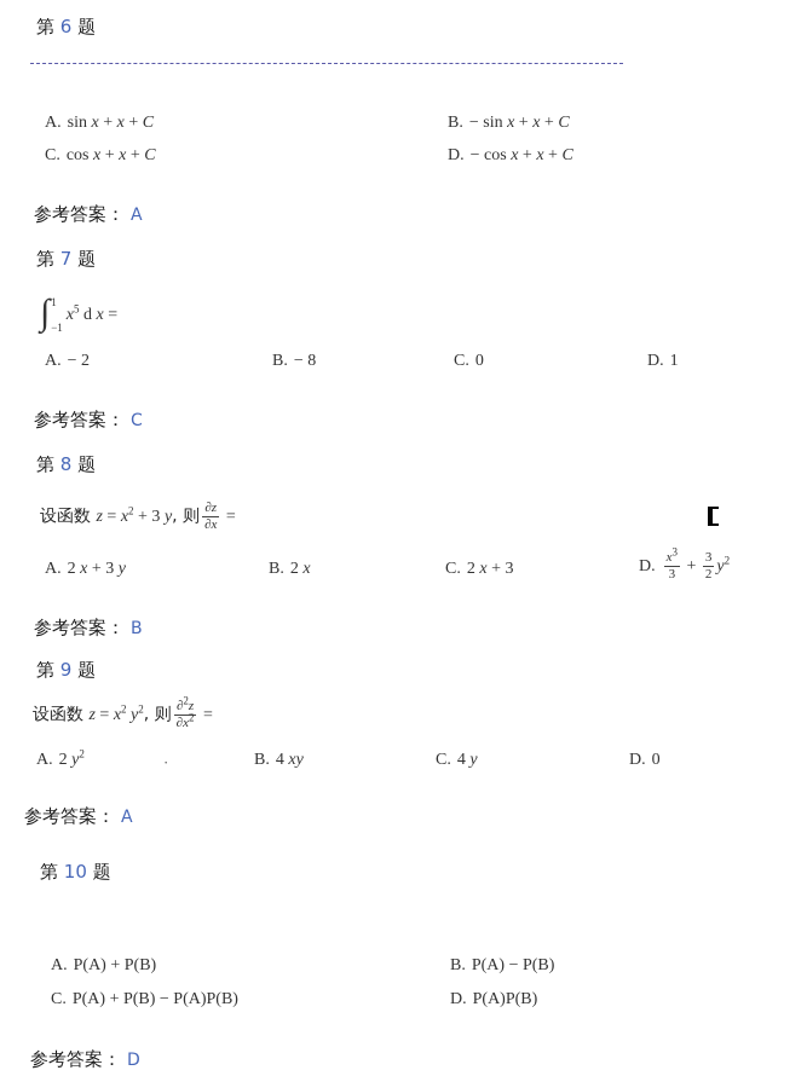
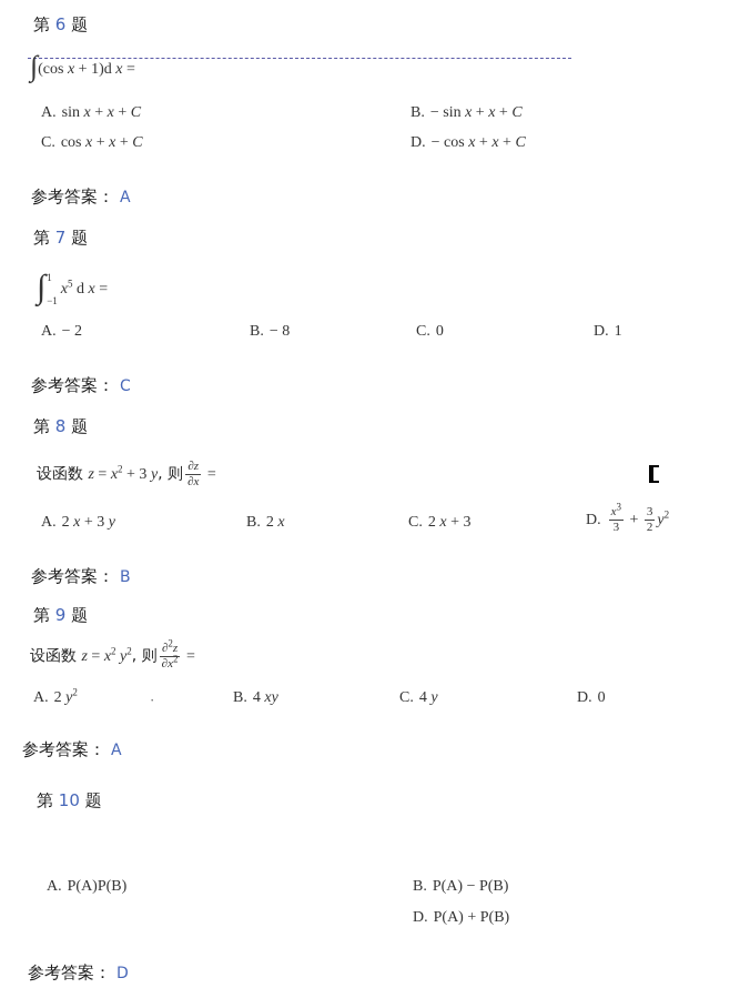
  第 6 题
+ ∫(cos x + 1)d x =
  A. sin x + x + C
  B. − sin x + x + C
  C. cos x + x + C
  D. − cos x + x + C
  参考答案： A
  第 7 题
  ∫
  1
  −1
  x5 d x =
  A. − 2
  B. − 8
  C. 0
  D. 1
  参考答案： C
  第 8 题
  设函数 z = x2 + 3 y, 则
  ∂z
  ∂x
  =
  A. 2 x + 3 y
  B. 2 x
  C. 2 x + 3
  D.
  x3
  3
  +
  3
  2
  y2
  参考答案： B
  第 9 题
  设函数 z = x2 y2, 则
  ∂2z
  ∂x2
  =
  A. 2 y2
  ·
  B. 4 xy
  C. 4 y
  D. 0
  参考答案： A
  第 10 题
- A. P(A) + P(B)
+ A. P(A)P(B)
  B. P(A) − P(B)
- C. P(A) + P(B) − P(A)P(B)
- D. P(A)P(B)
+ D. P(A) + P(B)
  参考答案： D
